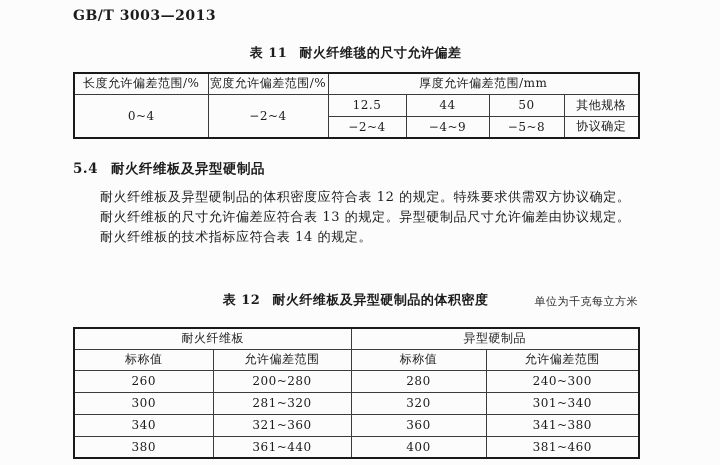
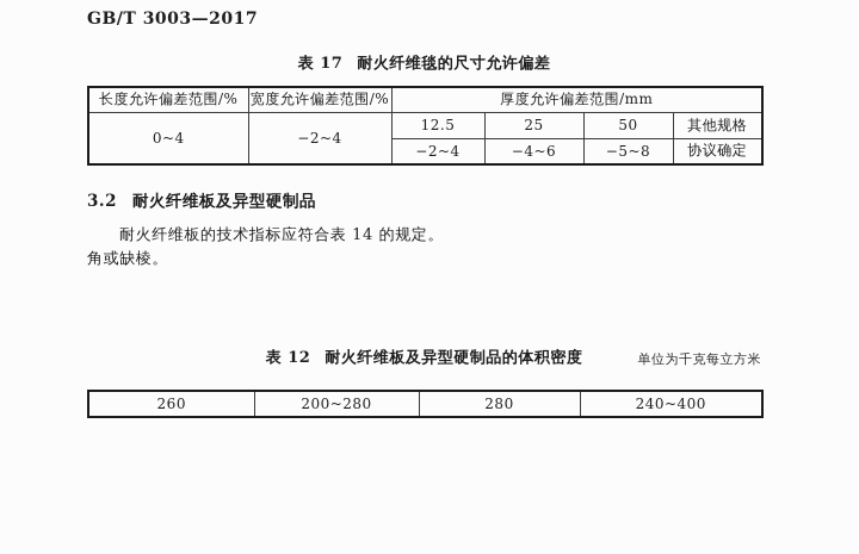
- GB/T 3003—2013
+ GB/T 3003—2017
- 表 11 耐火纤维毯的尺寸允许偏差
+ 表 17 耐火纤维毯的尺寸允许偏差
  长度允许偏差范围/%	宽度允许偏差范围/%	厚度允许偏差范围/mm
- 0~4	−2~4	12.5	44	50	其他规格
+ 0~4	−2~4	12.5	25	50	其他规格
- −2~4	−4~9	−5~8	协议确定
+ −2~4	−4~6	−5~8	协议确定
- 5.4 耐火纤维板及异型硬制品
+ 3.2 耐火纤维板及异型硬制品
- 耐火纤维板及异型硬制品的体积密度应符合表 12 的规定。特殊要求供需双方协议确定。
- 耐火纤维板的尺寸允许偏差应符合表 13 的规定。异型硬制品尺寸允许偏差由协议规定。
  耐火纤维板的技术指标应符合表 14 的规定。
+ 角或缺棱。
  表 12 耐火纤维板及异型硬制品的体积密度
  单位为千克每立方米
- 耐火纤维板	异型硬制品
- 标称值	允许偏差范围	标称值	允许偏差范围
- 260	200~280	280	240~300
+ 260	200~280	280	240~400
- 300	281~320	320	301~340
- 340	321~360	360	341~380
- 380	361~440	400	381~460
